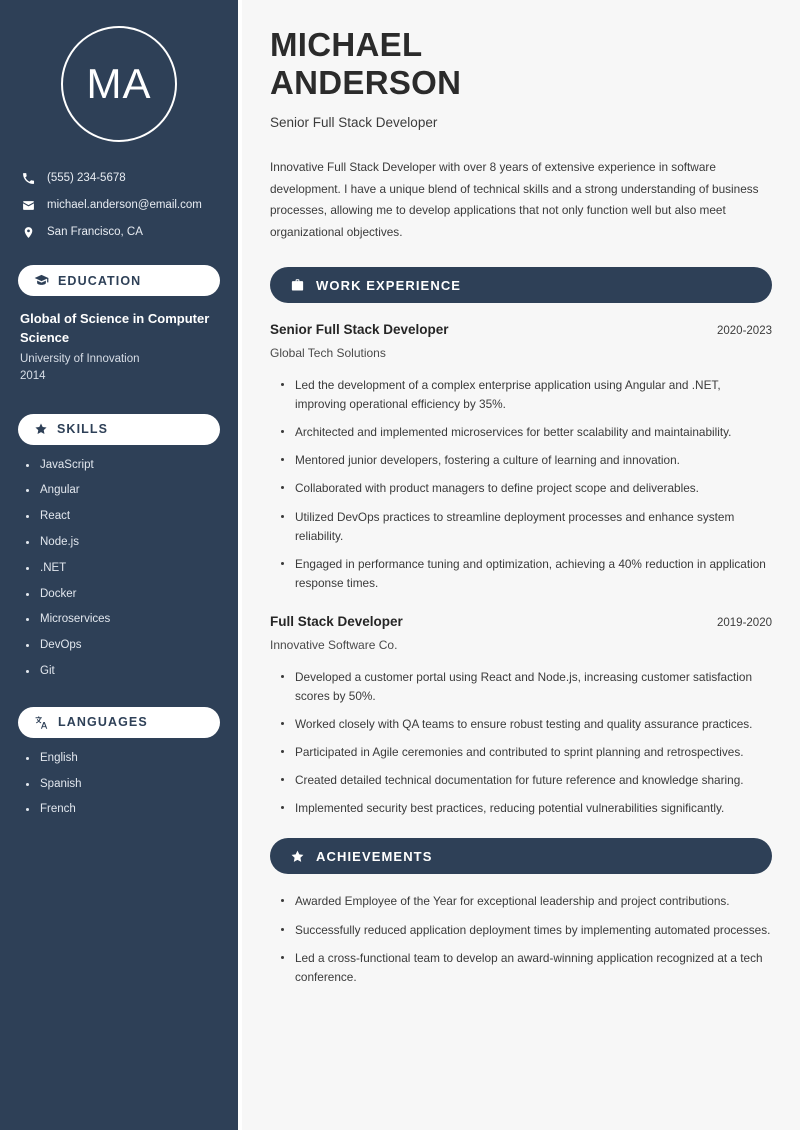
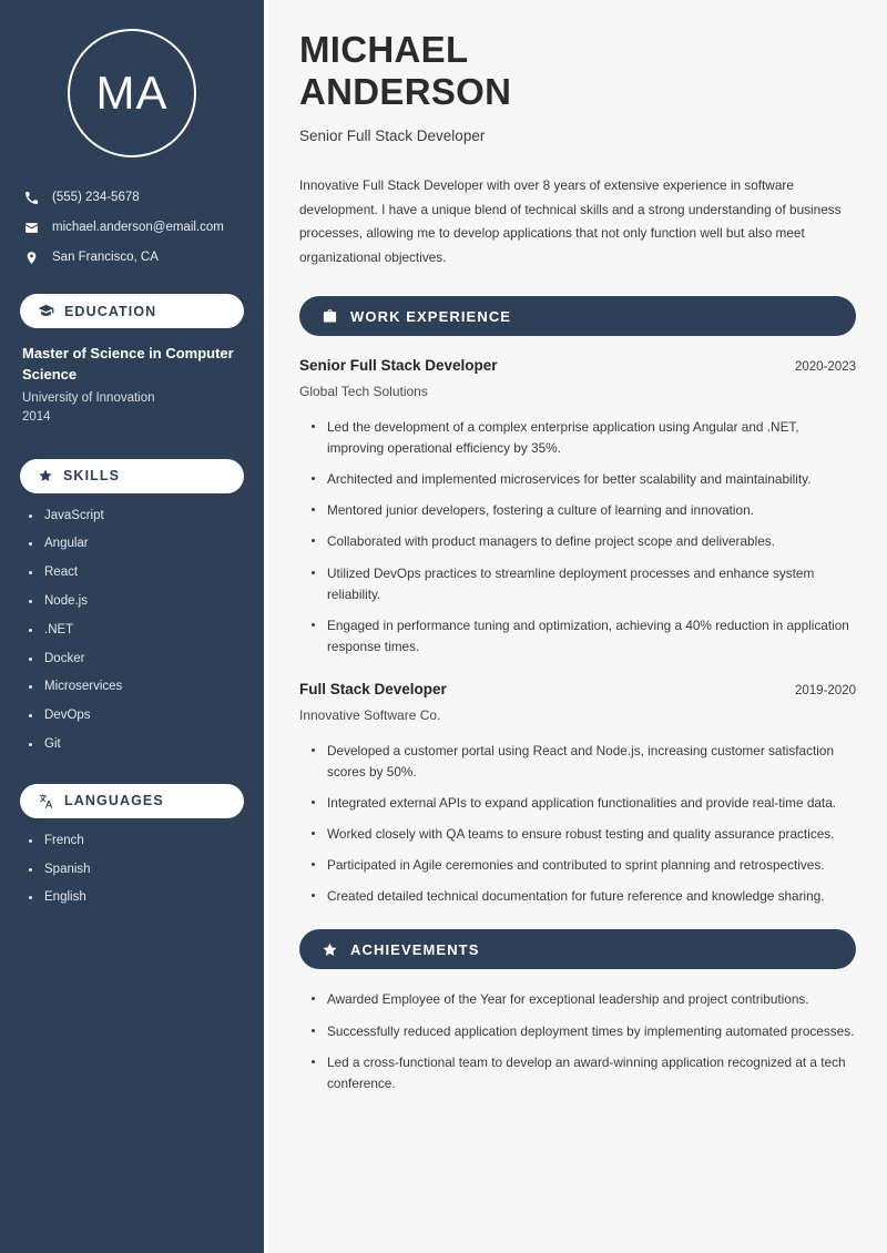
  MA
  (555) 234-5678
  michael.anderson@email.com
  San Francisco, CA
  EDUCATION
- Global of Science in Computer Science
+ Master of Science in Computer Science
  University of Innovation
  2014
  SKILLS
  JavaScript
  Angular
  React
  Node.js
  .NET
  Docker
  Microservices
  DevOps
  Git
  LANGUAGES
- English
+ French
  Spanish
- French
+ English
  MICHAEL
  ANDERSON
  Senior Full Stack Developer
  Innovative Full Stack Developer with over 8 years of extensive experience in software development. I have a unique blend of technical skills and a strong understanding of business processes, allowing me to develop applications that not only function well but also meet organizational objectives.
  WORK EXPERIENCE
  Senior Full Stack Developer
  2020-2023
  Global Tech Solutions
  Led the development of a complex enterprise application using Angular and .NET, improving operational efficiency by 35%.
  Architected and implemented microservices for better scalability and maintainability.
  Mentored junior developers, fostering a culture of learning and innovation.
  Collaborated with product managers to define project scope and deliverables.
  Utilized DevOps practices to streamline deployment processes and enhance system reliability.
  Engaged in performance tuning and optimization, achieving a 40% reduction in application response times.
  Full Stack Developer
  2019-2020
  Innovative Software Co.
  Developed a customer portal using React and Node.js, increasing customer satisfaction scores by 50%.
+ Integrated external APIs to expand application functionalities and provide real-time data.
  Worked closely with QA teams to ensure robust testing and quality assurance practices.
  Participated in Agile ceremonies and contributed to sprint planning and retrospectives.
  Created detailed technical documentation for future reference and knowledge sharing.
- Implemented security best practices, reducing potential vulnerabilities significantly.
  ACHIEVEMENTS
  Awarded Employee of the Year for exceptional leadership and project contributions.
  Successfully reduced application deployment times by implementing automated processes.
  Led a cross-functional team to develop an award-winning application recognized at a tech conference.
